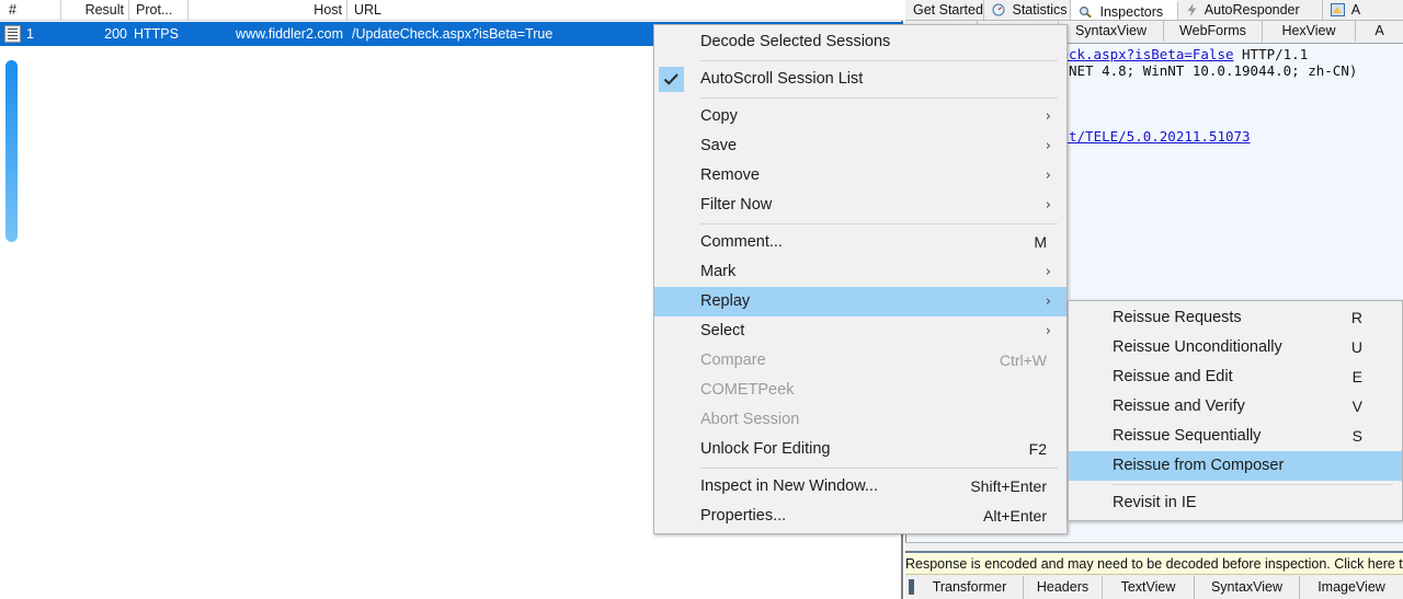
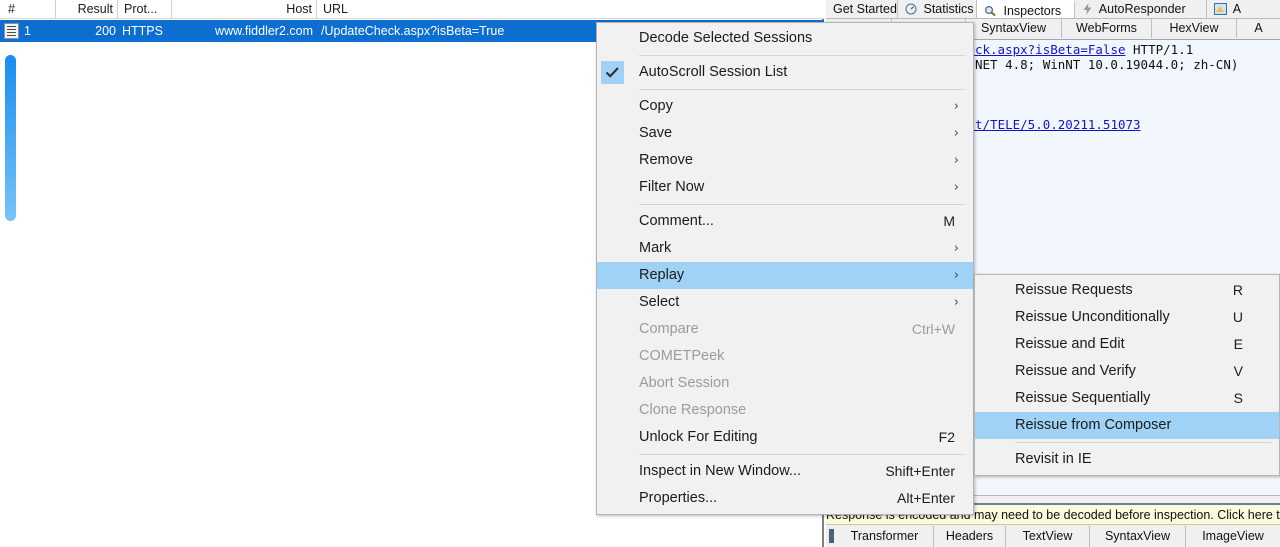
  #
  Result
  Prot...
  Host
  URL
  1
  200
  HTTPS
  www.fiddler2.com
  /UpdateCheck.aspx?isBeta=True
  Get Started
  Statistics
  Inspectors
  AutoResponder
  A
  SyntaxView
  WebForms
  HexView
  A
  Response is encoded and may need to be decoded before inspection. Click here t
  Transformer
  Headers
  TextView
  SyntaxView
  ImageView
  Decode Selected Sessions
  AutoScroll Session List
  Copy
  ›
  Save
  ›
  Remove
  ›
  Filter Now
  ›
  Comment...
  M
  Mark
  ›
  Replay
  ›
  Select
  ›
  Compare
  Ctrl+W
  COMETPeek
  Abort Session
+ Clone Response
  Unlock For Editing
  F2
  Inspect in New Window...
  Shift+Enter
  Properties...
  Alt+Enter
  Reissue Requests
  R
  Reissue Unconditionally
  U
  Reissue and Edit
  E
  Reissue and Verify
  V
  Reissue Sequentially
  S
  Reissue from Composer
  Revisit in IE
